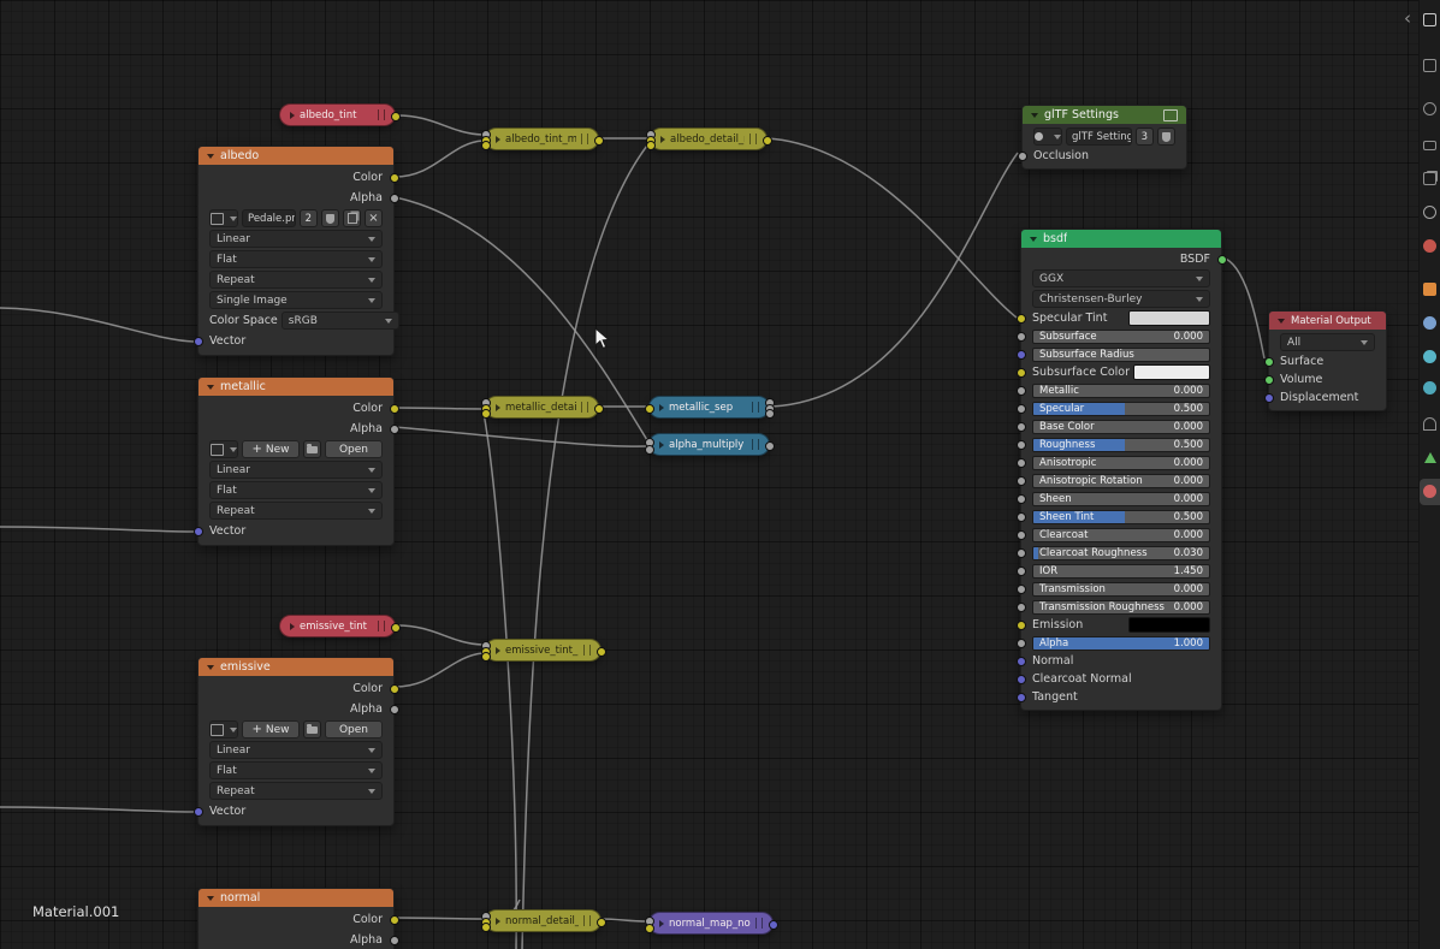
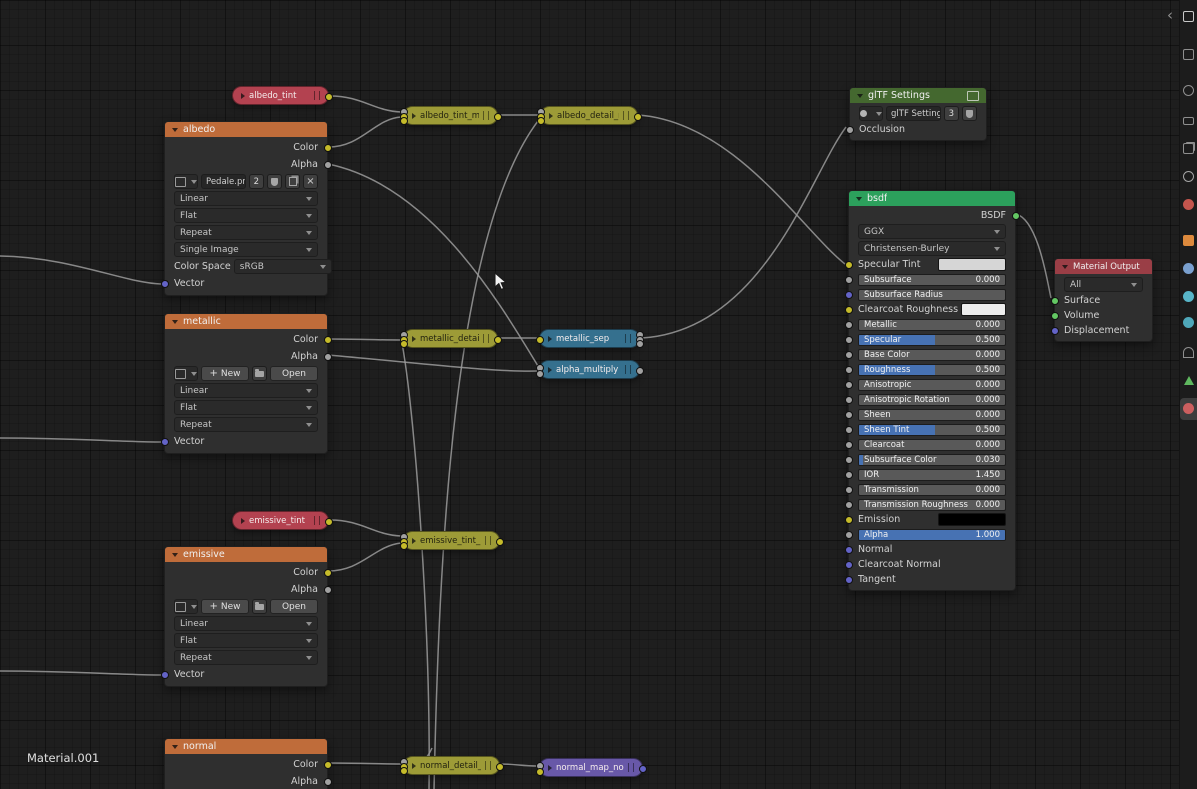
  albedo_tint
  albedo_tint_m
  albedo_detail_
  metallic_detai
  metallic_sep
  alpha_multiply
  emissive_tint
  emissive_tint_
  normal_detail_
  normal_map_no
  albedo
  Color
  Alpha
  2
  Linear
  Flat
  Repeat
  Single Image
  Color Space
  sRGB
  Vector
  metallic
  Color
  Alpha
  New
  Open
  Linear
  Flat
  Repeat
  Vector
  emissive
  Color
  Alpha
  New
  Open
  Linear
  Flat
  Repeat
  Vector
  normal
  Color
  Alpha
  glTF Settings
  glTF Setting
  3
  Occlusion
  bsdf
  BSDF
  GGX
  Christensen-Burley
  Specular Tint
  Subsurface
  0.000
  Subsurface Radius
- Subsurface Color
+ Clearcoat Roughness
  Metallic
  0.000
  Specular
  0.500
  Base Color
  0.000
  Roughness
  0.500
  Anisotropic
  0.000
  Anisotropic Rotation
  0.000
  Sheen
  0.000
  Sheen Tint
  0.500
  Clearcoat
  0.000
- Clearcoat Roughness
+ Subsurface Color
  0.030
  IOR
  1.450
  Transmission
  0.000
  Transmission Roughness
  0.000
  Emission
  Alpha
  1.000
  Normal
  Clearcoat Normal
  Tangent
  Material Output
  All
  Surface
  Volume
  Displacement
  Material.001
